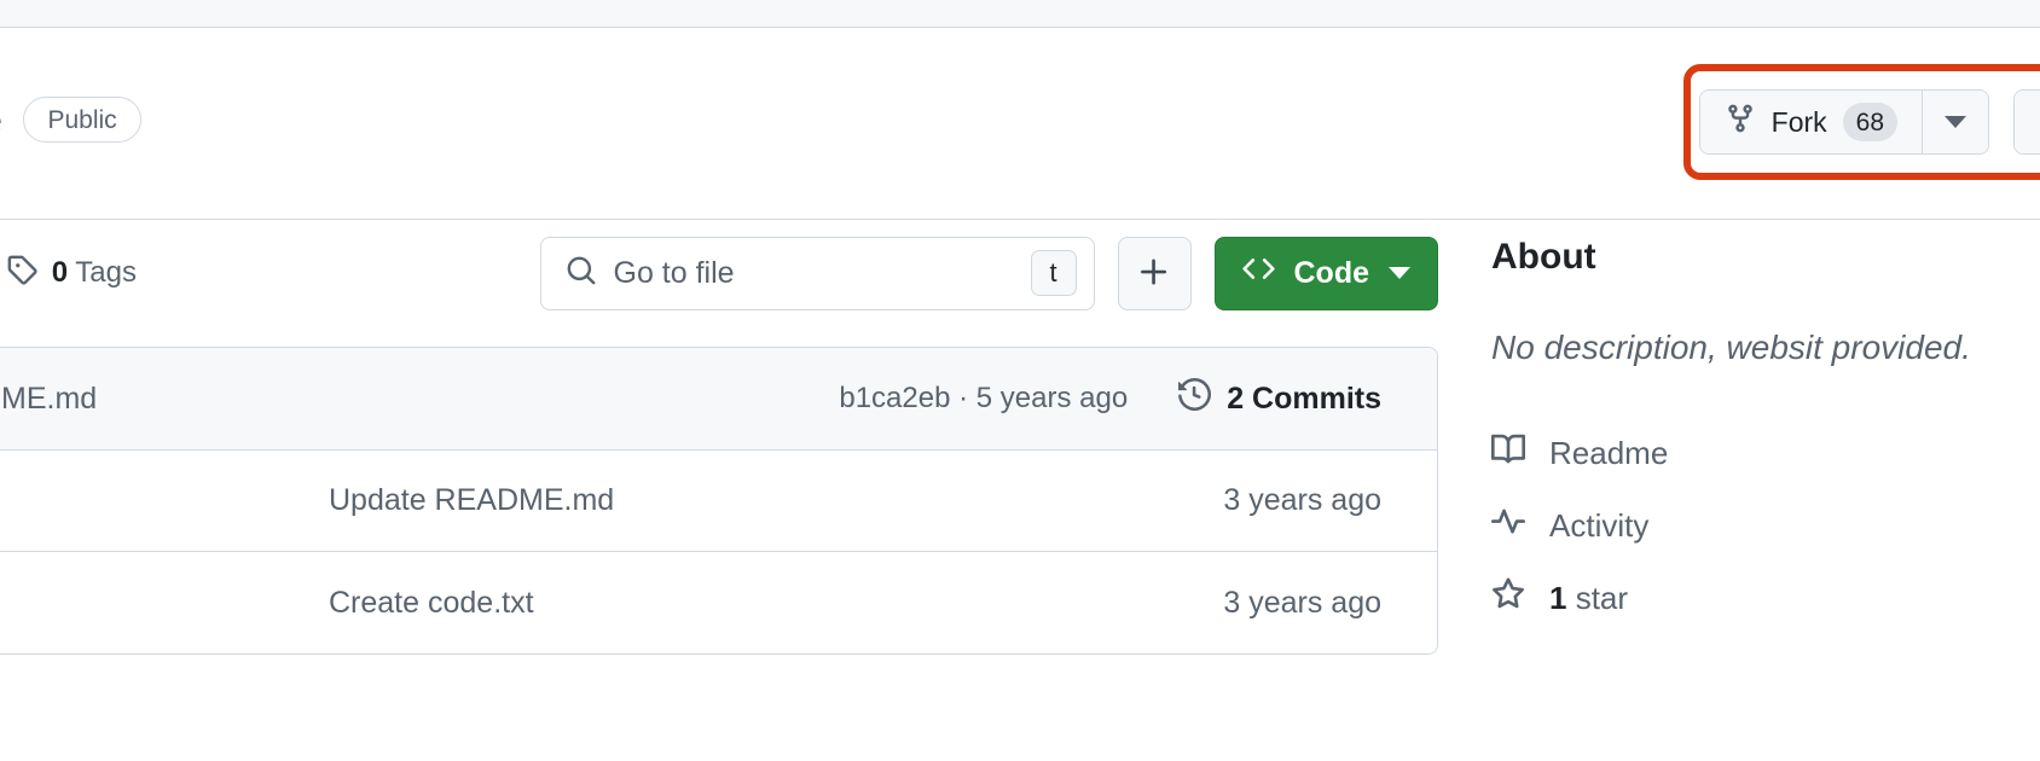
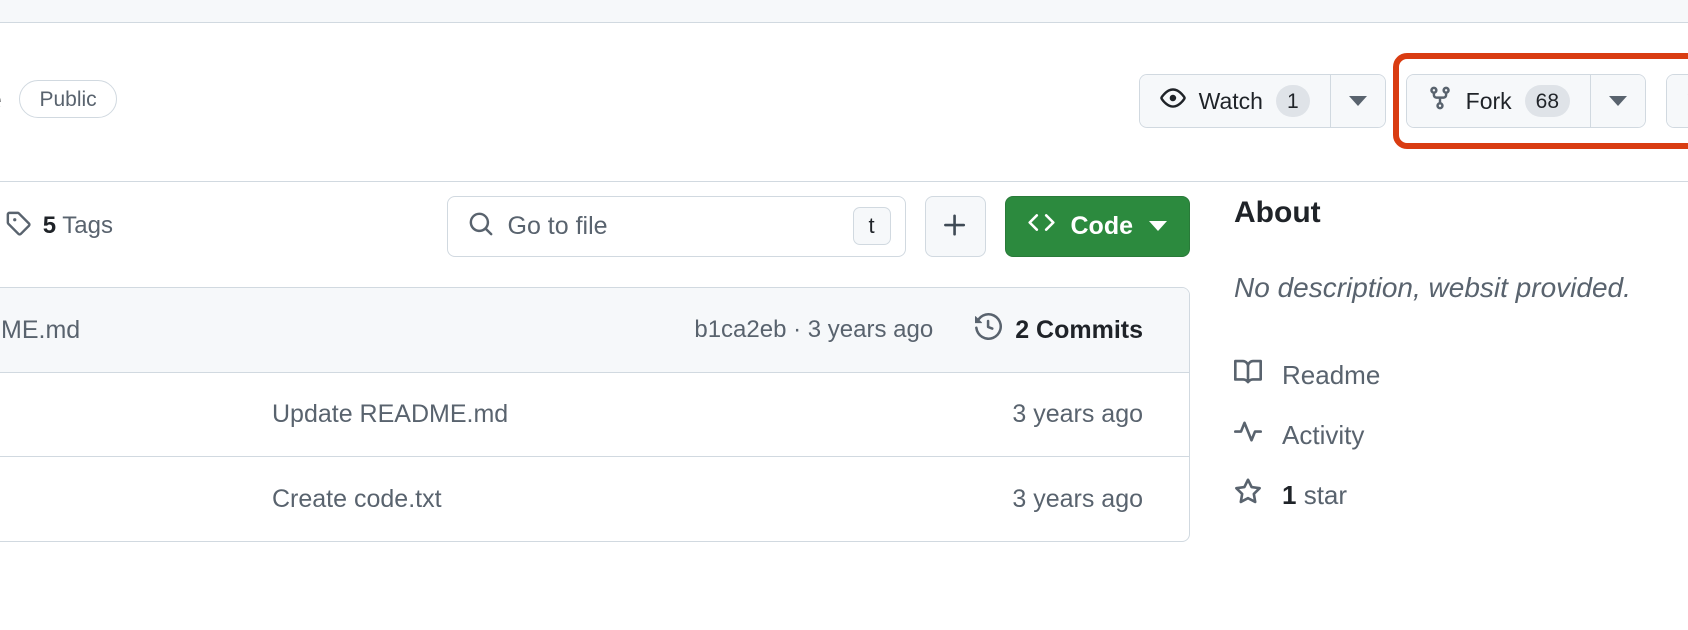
  Public
+ Watch
+ 1
  Fork
  68
- 0 Tags
+ 5 Tags
  Go to file
  t
  Code
  ME.md
- b1ca2eb · 5 years ago
+ b1ca2eb · 3 years ago
  2 Commits
  Update README.md
  3 years ago
  Create code.txt
  3 years ago
  About
  No description, websit provided.
  Readme
  Activity
  1 star
